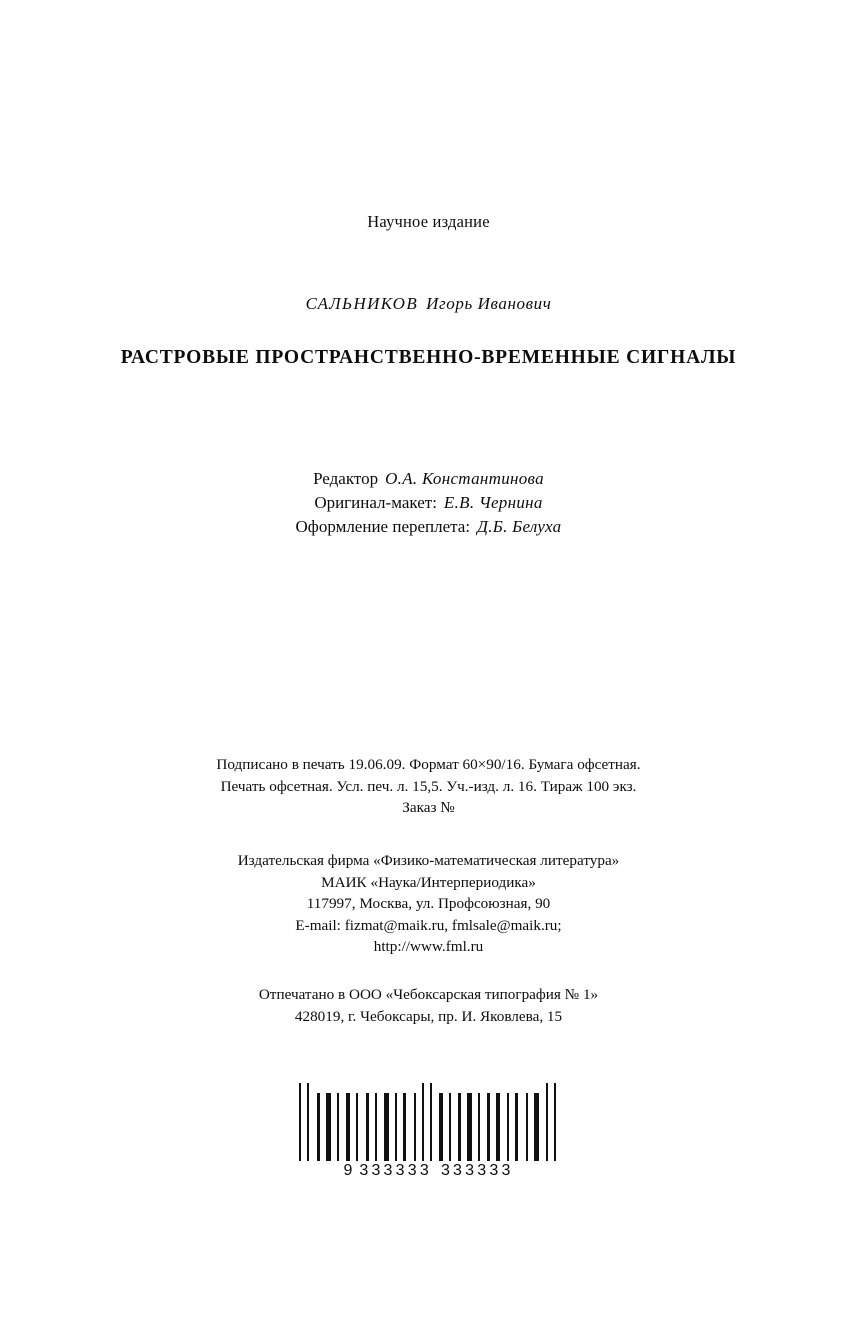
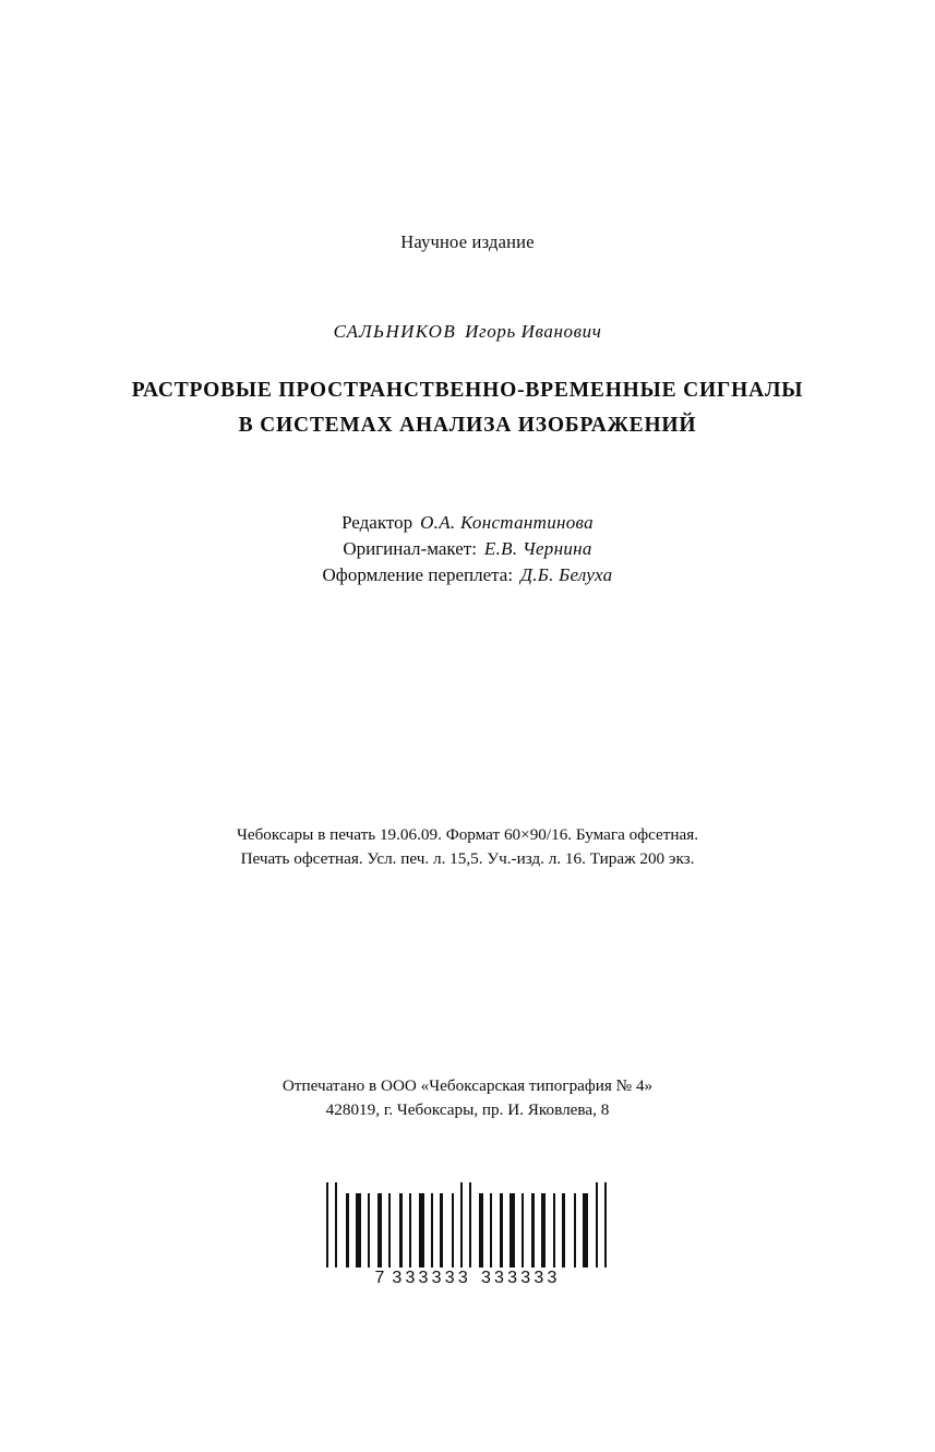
  Научное издание
  САЛЬНИКОВ Игорь Иванович
  РАСТРОВЫЕ ПРОСТРАНСТВЕННО-ВРЕМЕННЫЕ СИГНАЛЫ
+ В СИСТЕМАХ АНАЛИЗА ИЗОБРАЖЕНИЙ
  Редактор О.А. Константинова
  Оригинал-макет: Е.В. Чернина
  Оформление переплета: Д.Б. Белуха
- Подписано в печать 19.06.09. Формат 60×90/16. Бумага офсетная.
+ Чебоксары в печать 19.06.09. Формат 60×90/16. Бумага офсетная.
- Печать офсетная. Усл. печ. л. 15,5. Уч.-изд. л. 16. Тираж 100 экз.
+ Печать офсетная. Усл. печ. л. 15,5. Уч.-изд. л. 16. Тираж 200 экз.
- Заказ №
- Издательская фирма «Физико-математическая литература»
- МАИК «Наука/Интерпериодика»
- 117997, Москва, ул. Профсоюзная, 90
- E-mail: fizmat@maik.ru, fmlsale@maik.ru;
- http://www.fml.ru
- Отпечатано в ООО «Чебоксарская типография № 1»
+ Отпечатано в ООО «Чебоксарская типография № 4»
- 428019, г. Чебоксары, пр. И. Яковлева, 15
+ 428019, г. Чебоксары, пр. И. Яковлева, 8
- 9
+ 7
  333333
  333333
